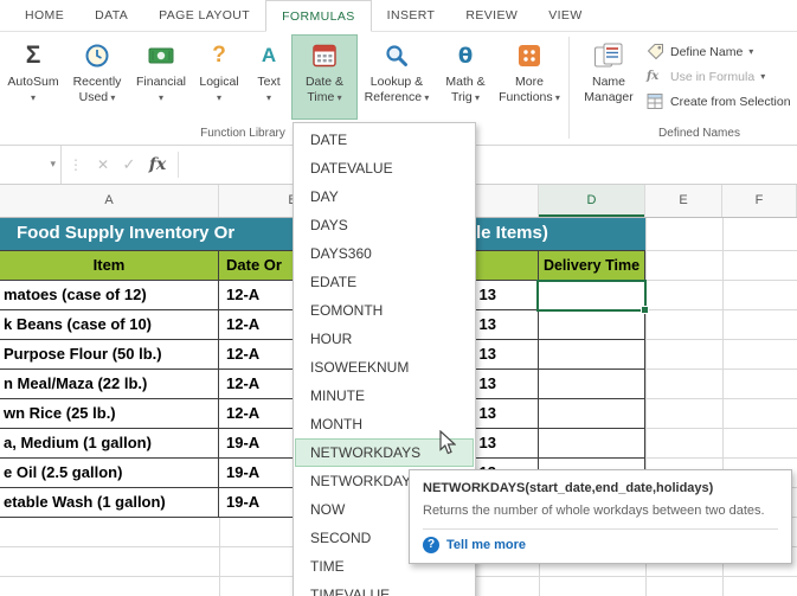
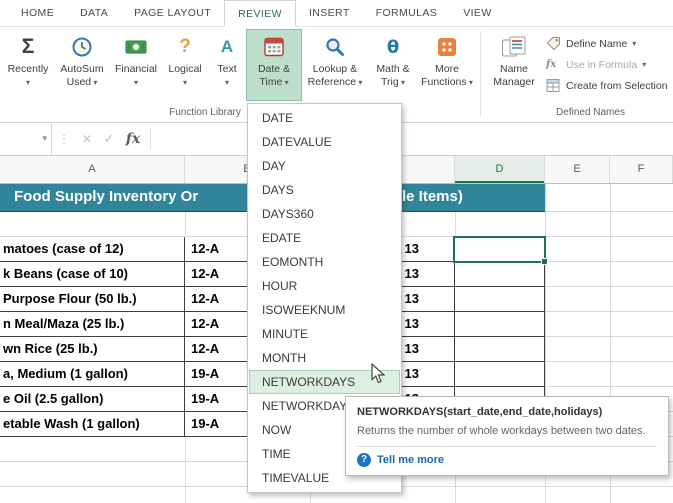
  HOME
  DATA
  PAGE LAYOUT
- FORMULAS
+ REVIEW
  INSERT
- REVIEW
+ FORMULAS
  VIEW
  Σ
- AutoSum
+ Recently
  ▾
- Recently
+ AutoSum
  Used ▾
  Financial
  ▾
  ?
  Logical
  ▾
  A
  Text
  ▾
  Date &
  Time ▾
  Lookup &
  Reference ▾
  θ
  Math &
  Trig ▾
  More
  Functions ▾
  Name
  Manager
  Define Name
  ▾
  fx
  Use in Formula
  ▾
  Create from Selection
  Function Library
  Defined Names
  ▾
  ⋮
  ✕
  ✓
  fx
  A
  D
  E
  F
  Food Supply Inventory Or
  le Items)
- Item
- Date Or
- Delivery Time
  matoes (case of 12)
  12-A
  13
  k Beans (case of 10)
  12-A
  13
  Purpose Flour (50 lb.)
  12-A
  13
- n Meal/Maza (22 lb.)
+ n Meal/Maza (25 lb.)
  12-A
  13
  wn Rice (25 lb.)
  12-A
  13
  a, Medium (1 gallon)
  19-A
  13
  e Oil (2.5 gallon)
  19-A
  etable Wash (1 gallon)
  19-A
  DATE
  DATEVALUE
  DAY
  DAYS
  DAYS360
  EDATE
  EOMONTH
  HOUR
  ISOWEEKNUM
  MINUTE
  MONTH
  NETWORKDAYS
  NETWORKDAY
  NOW
- SECOND
  TIME
  TIMEVALUE
  NETWORKDAYS(start_date,end_date,holidays)
  Returns the number of whole workdays between two dates.
  ?
  Tell me more
